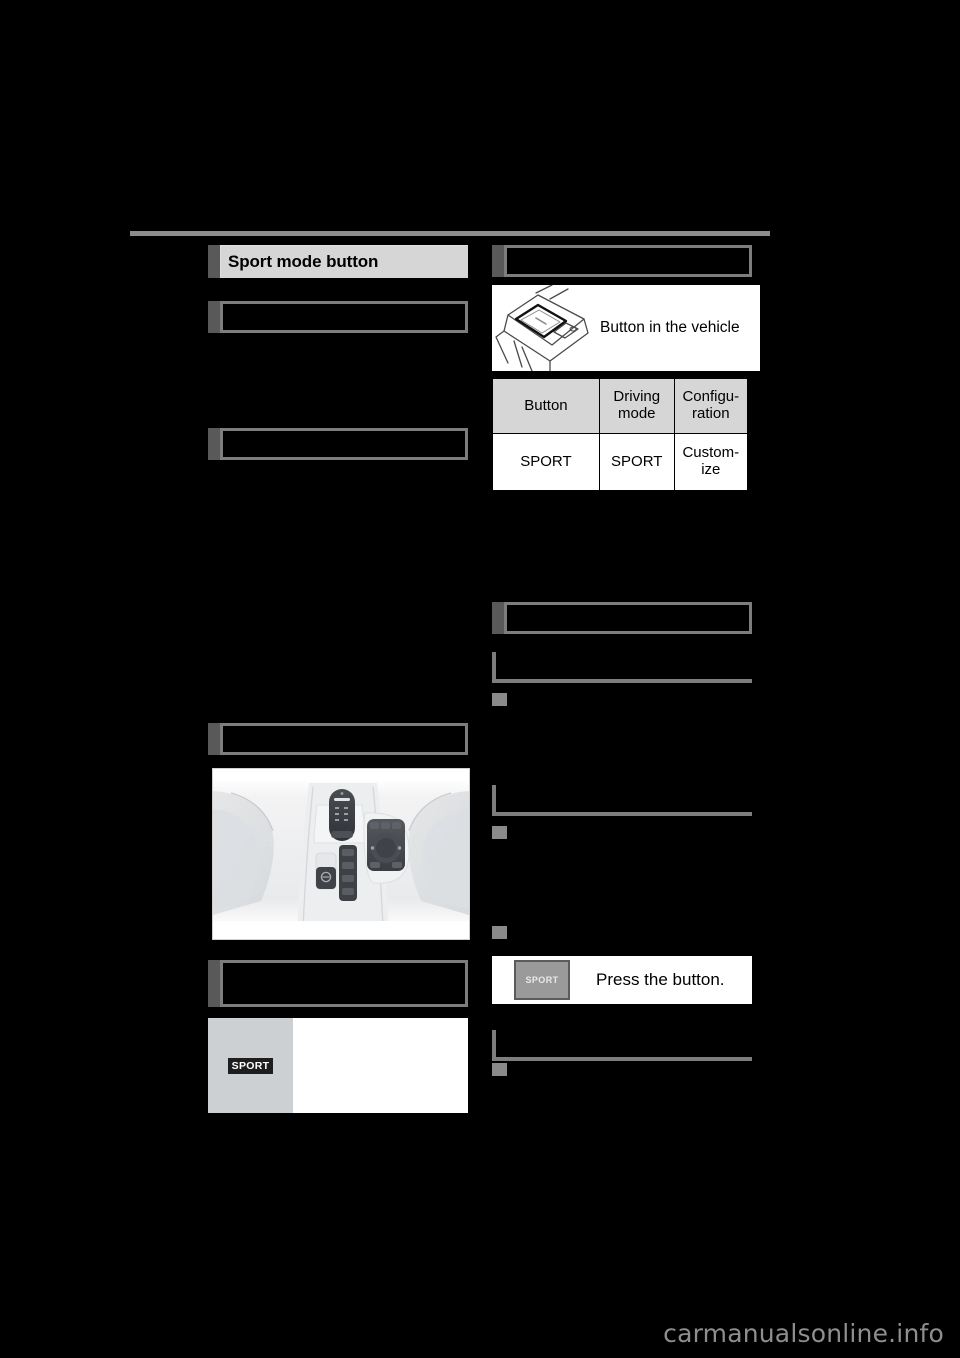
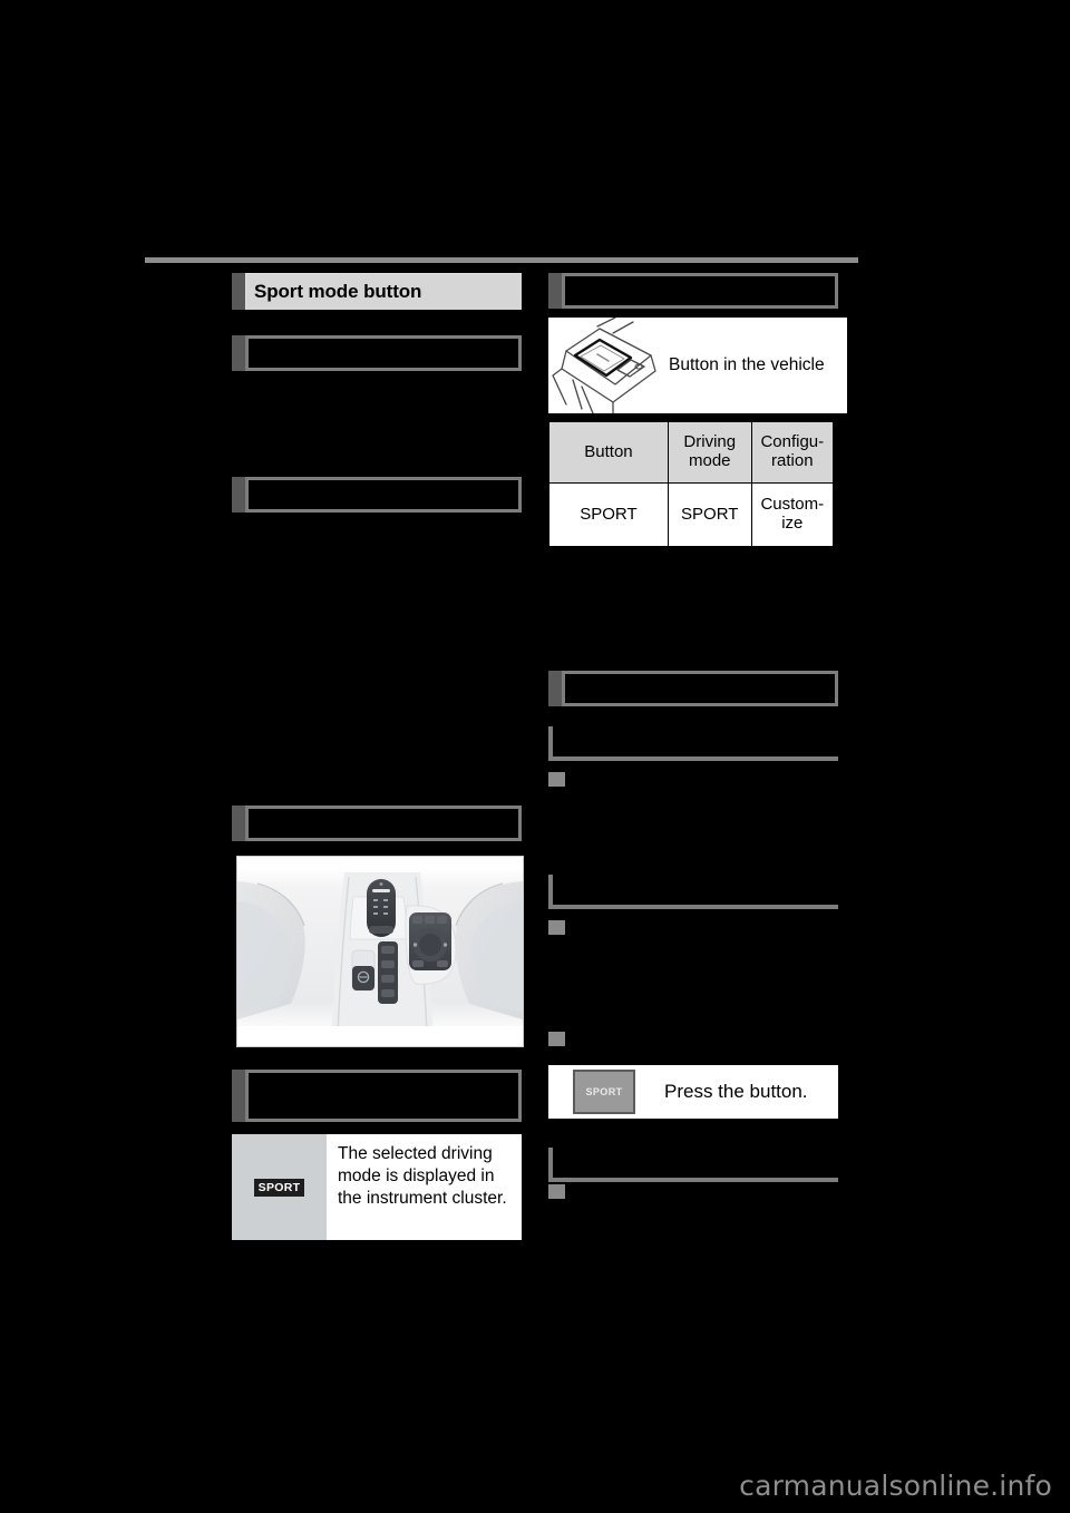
  Sport mode button
  a
  SPORT
+ The selected driving mode is displayed in the instrument cluster.
  Button in the vehicle
  Button	Driving mode	Configu- ration
  SPORT	SPORT	Custom- ize
  SPORT
  Press the button.
  carmanualsonline.info
